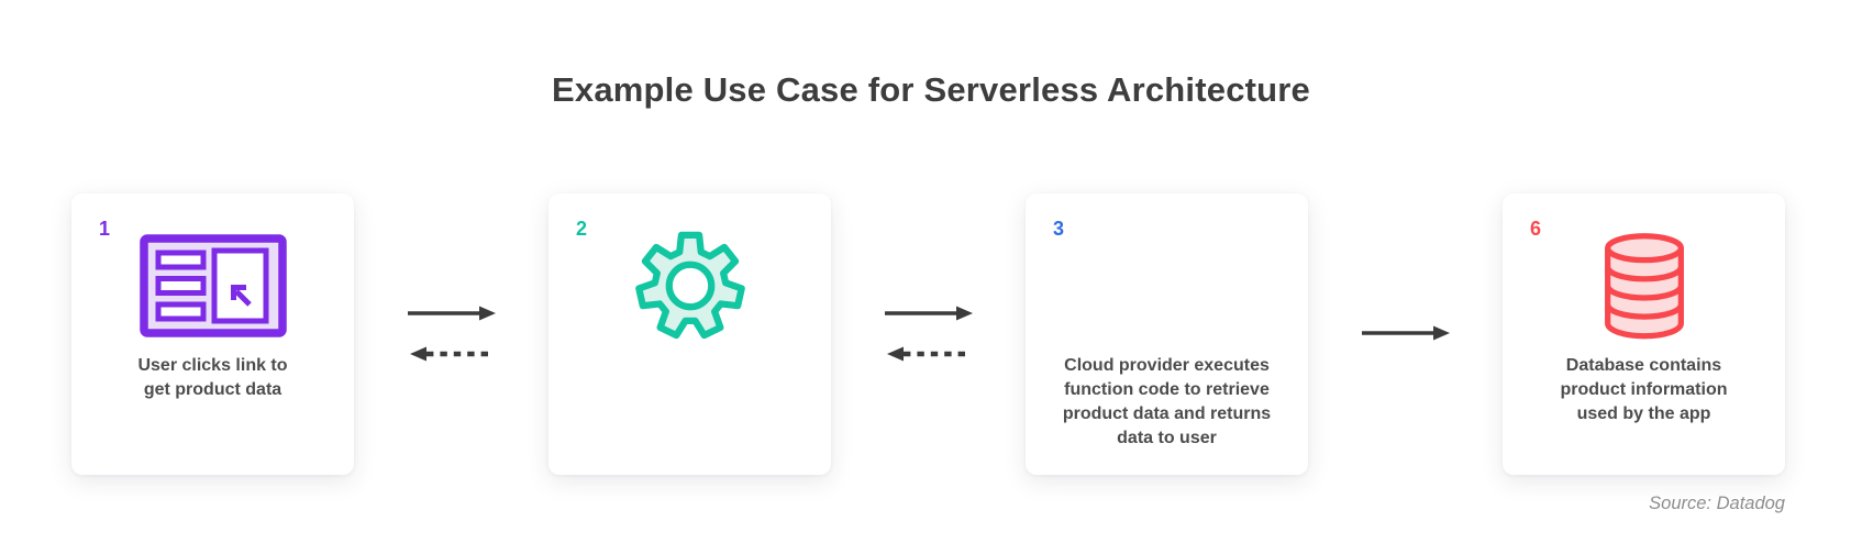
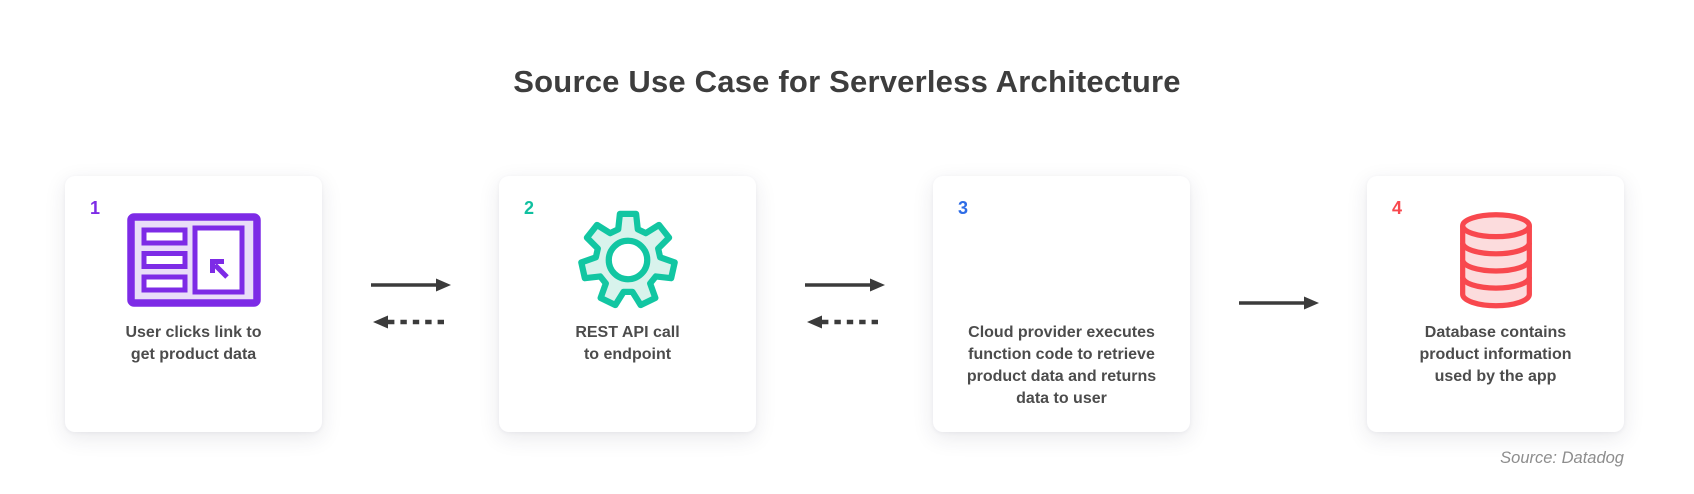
- Example Use Case for Serverless Architecture
+ Source Use Case for Serverless Architecture
  1
  User clicks link to
  get product data
  2
+ REST API call
+ to endpoint
  3
  Cloud provider executes
  function code to retrieve
  product data and returns
  data to user
- 6
+ 4
  Database contains
  product information
  used by the app
  Source: Datadog
